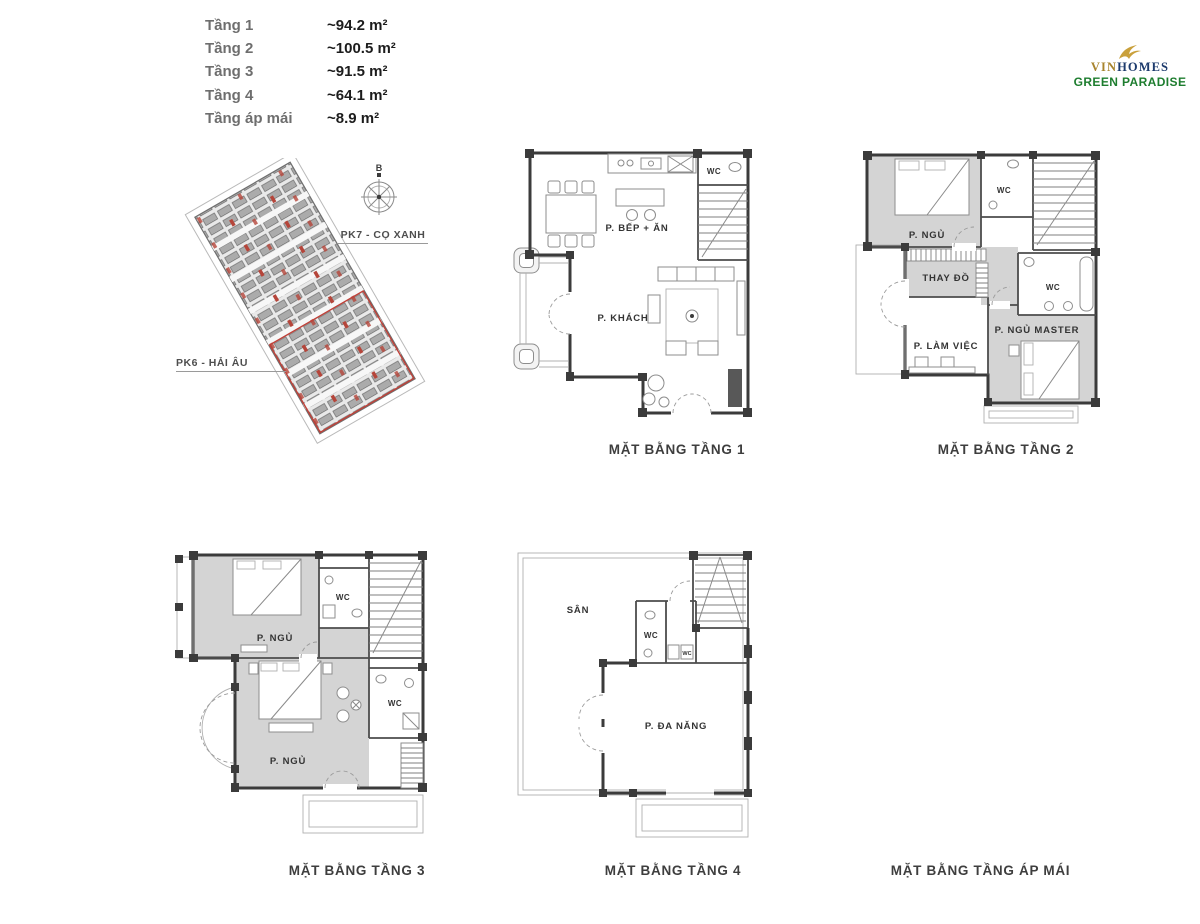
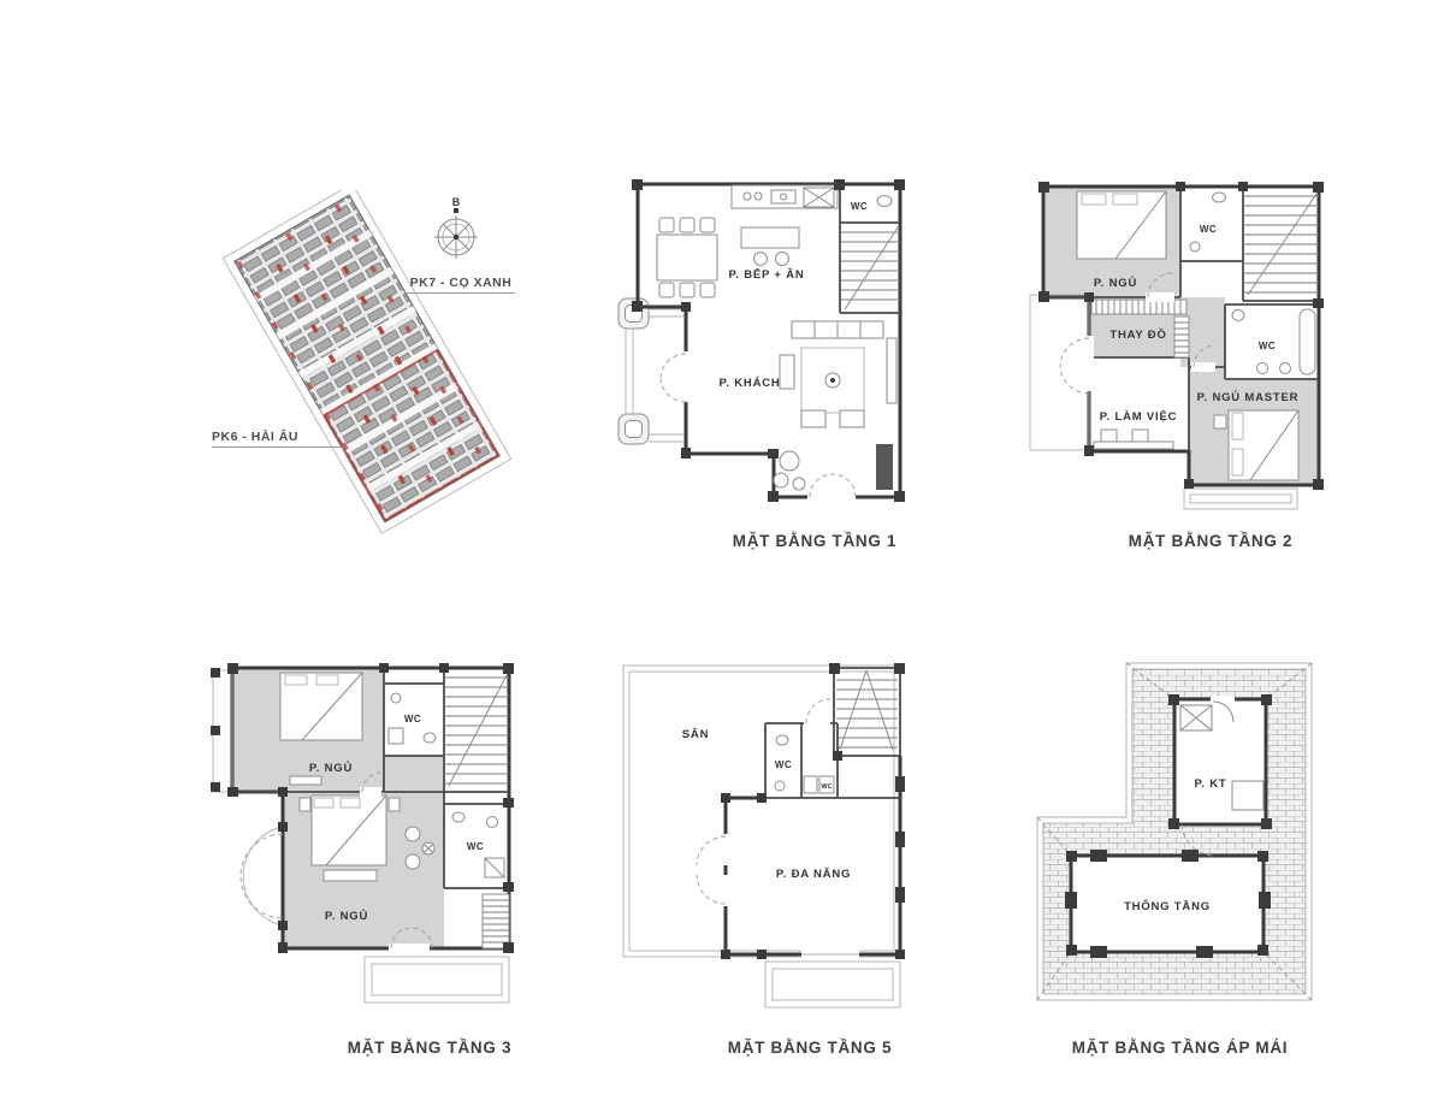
- Tầng 1
- ~94.2 m²
- Tầng 2
- ~100.5 m²
- Tầng 3
- ~91.5 m²
- Tầng 4
- ~64.1 m²
- Tầng áp mái
- ~8.9 m²
- VINHOMES
- GREEN PARADISE
  B
  PK7 - CỌ XANH
  PK6 - HẢI ÂU
  P. BẾP + ĂN
  P. KHÁCH
  WC
  P. NGỦ
  WC
  THAY ĐỒ
  WC
  P. LÀM VIỆC
  P. NGỦ MASTER
  P. NGỦ
  WC
  P. NGỦ
  WC
  SÂN
  WC
  P. ĐA NĂNG
+ P. KT
+ THÔNG TẦNG
  MẶT BẰNG TẦNG 1
  MẶT BẰNG TẦNG 2
  MẶT BẰNG TẦNG 3
- MẶT BẰNG TẦNG 4
+ MẶT BẰNG TẦNG 5
  MẶT BẰNG TẦNG ÁP MÁI
